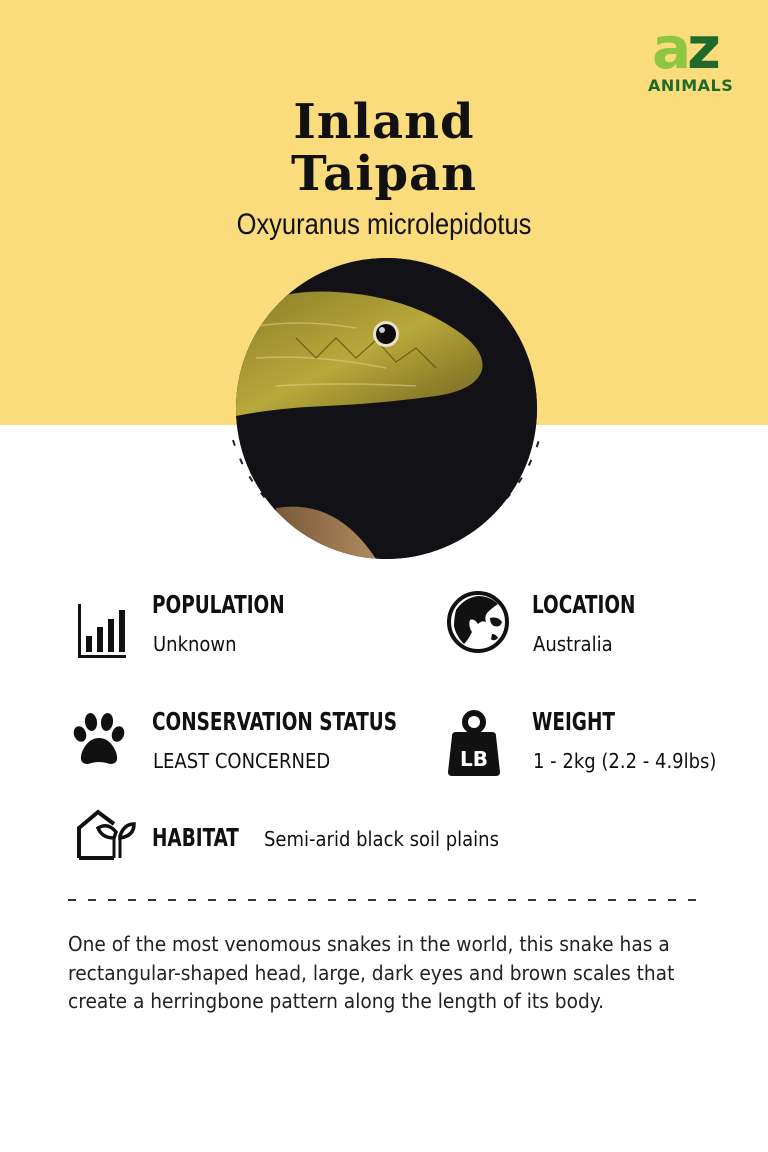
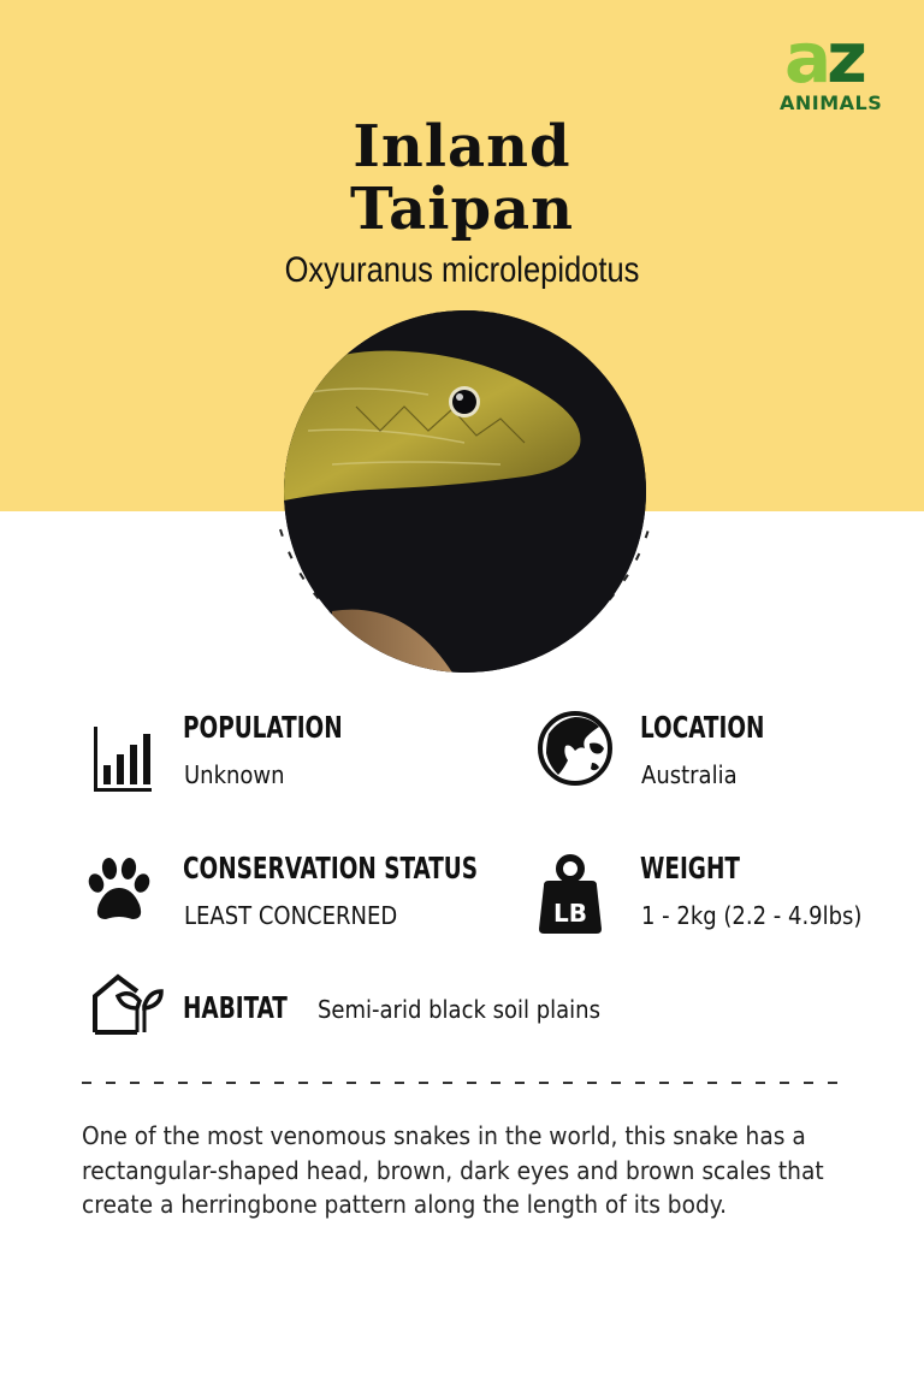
  az
  ANIMALS
  Inland
  Taipan
  Oxyuranus microlepidotus
  POPULATION
  Unknown
  LOCATION
  Australia
  CONSERVATION STATUS
  LEAST CONCERNED
  LB
  WEIGHT
  1 - 2kg (2.2 - 4.9lbs)
  HABITAT
  Semi-arid black soil plains
- One of the most venomous snakes in the world, this snake has a rectangular-shaped head, large, dark eyes and brown scales that create a herringbone pattern along the length of its body.
+ One of the most venomous snakes in the world, this snake has a rectangular-shaped head, brown, dark eyes and brown scales that create a herringbone pattern along the length of its body.
